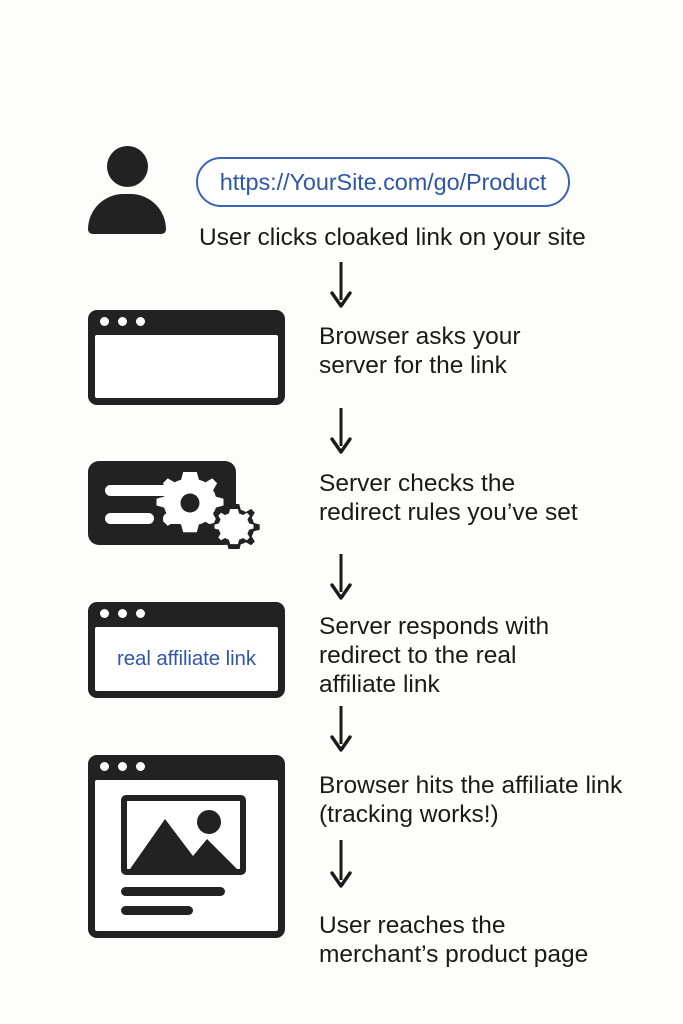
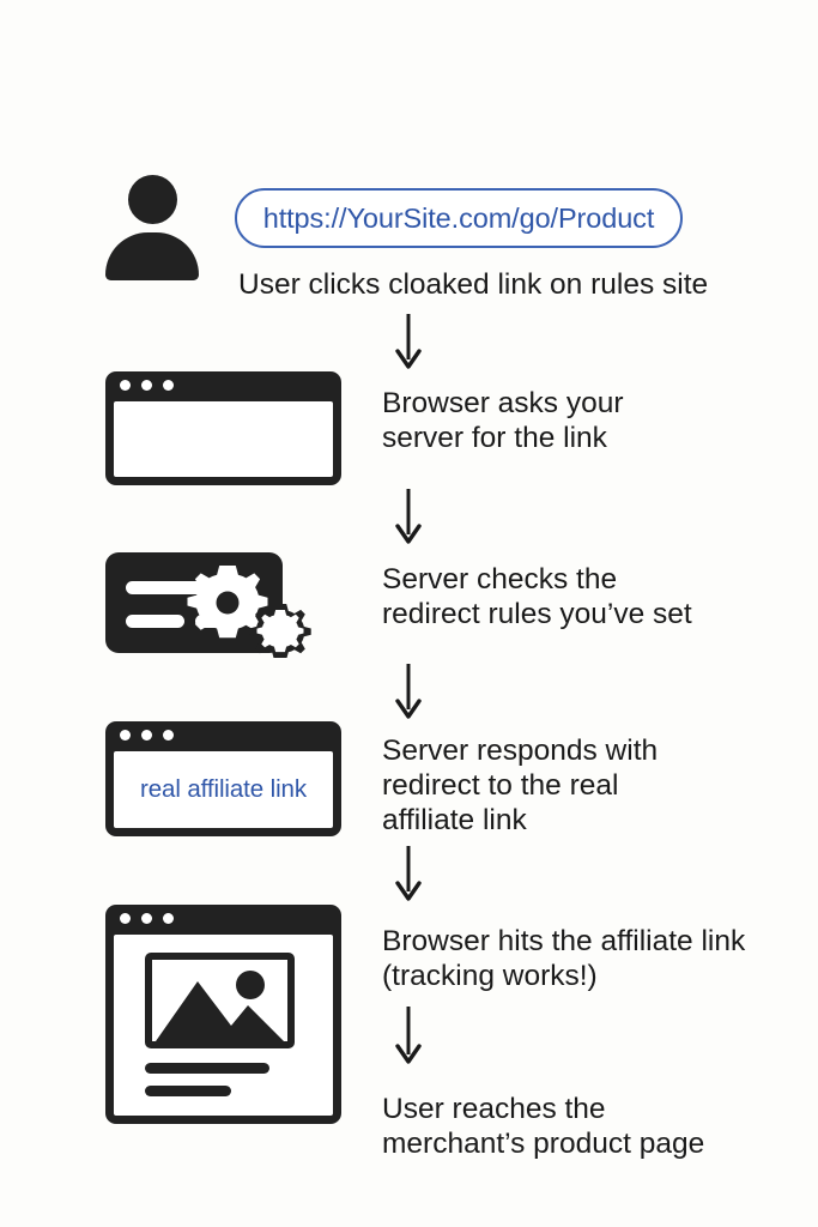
  https://YourSite.com/go/Product
- User clicks cloaked link on your site
+ User clicks cloaked link on rules site
  Browser asks your
  server for the link
  Server checks the
  redirect rules you’ve set
  real affiliate link
  Server responds with
  redirect to the real
  affiliate link
  Browser hits the affiliate link
  (tracking works!)
  User reaches the
  merchant’s product page
